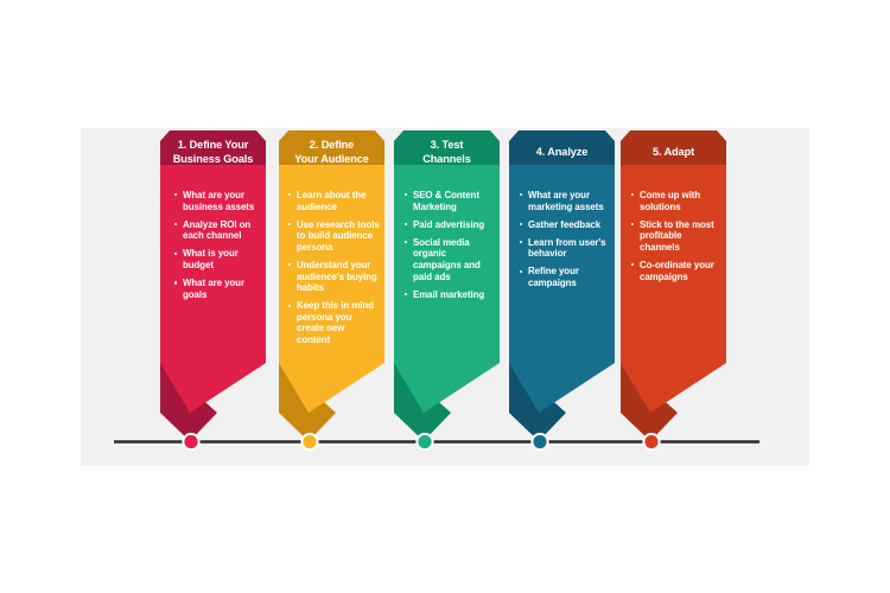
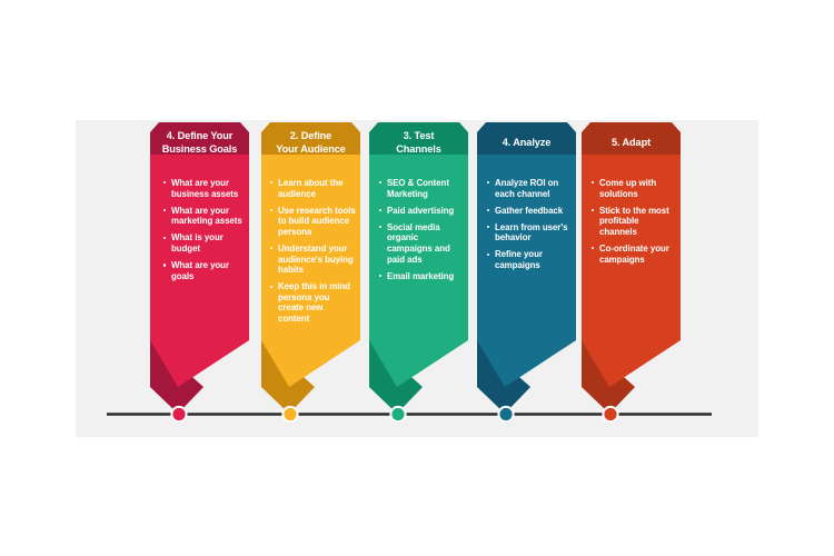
- 1. Define Your
+ 4. Define Your
  Business Goals
  2. Define
  Your Audience
  3. Test
  Channels
  4. Analyze
  5. Adapt
  What are your business assets
- Analyze ROI on each channel
+ What are your marketing assets
  What is your budget
  What are your goals
  Learn about the audience
  Use research tools to build audience persona
  Understand your audience's buying habits
  Keep this in mind persona you create new content
  SEO & Content Marketing
  Paid advertising
  Social media organic campaigns and paid ads
  Email marketing
- What are your marketing assets
+ Analyze ROI on each channel
  Gather feedback
  Learn from user's behavior
  Refine your campaigns
  Come up with solutions
  Stick to the most profitable channels
  Co-ordinate your campaigns
